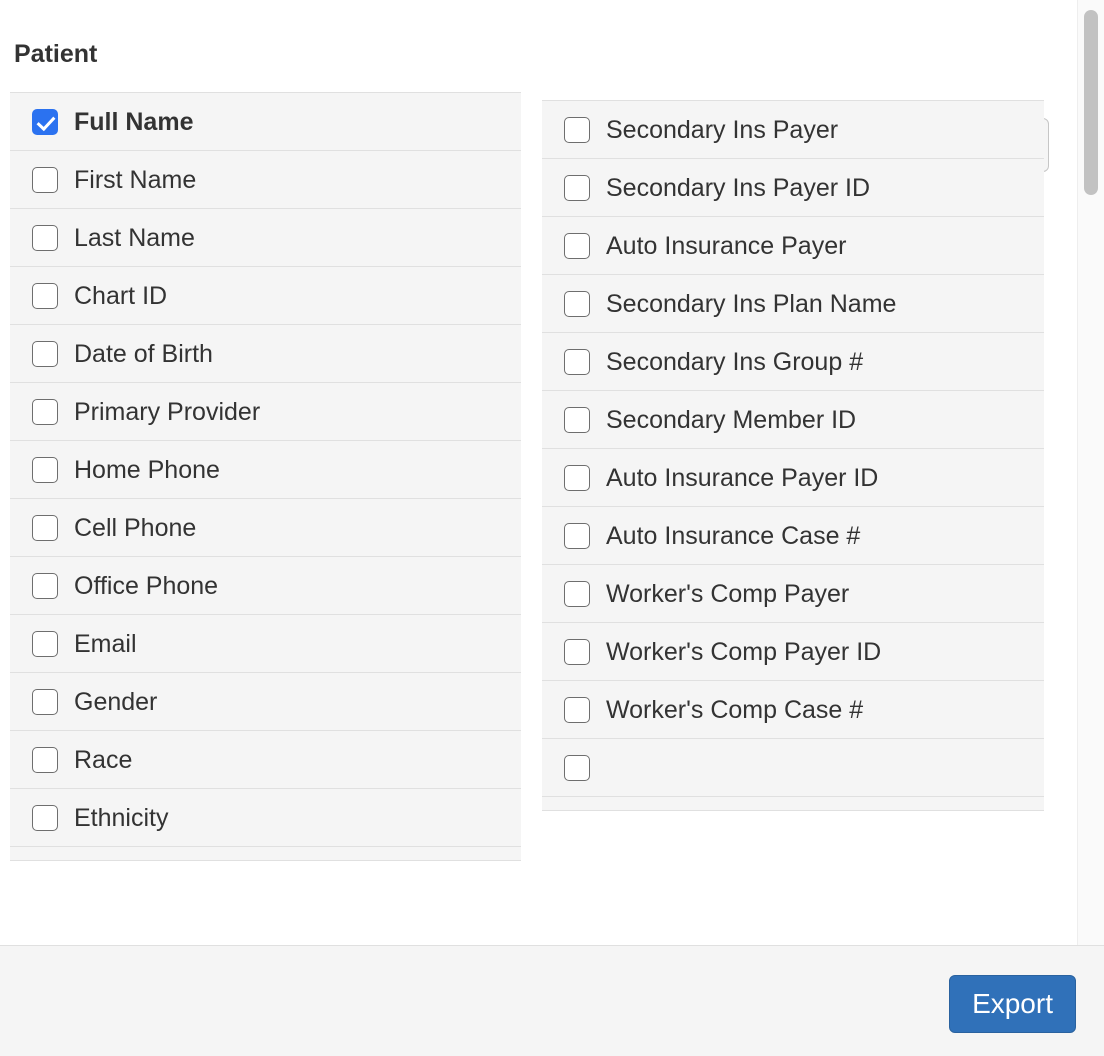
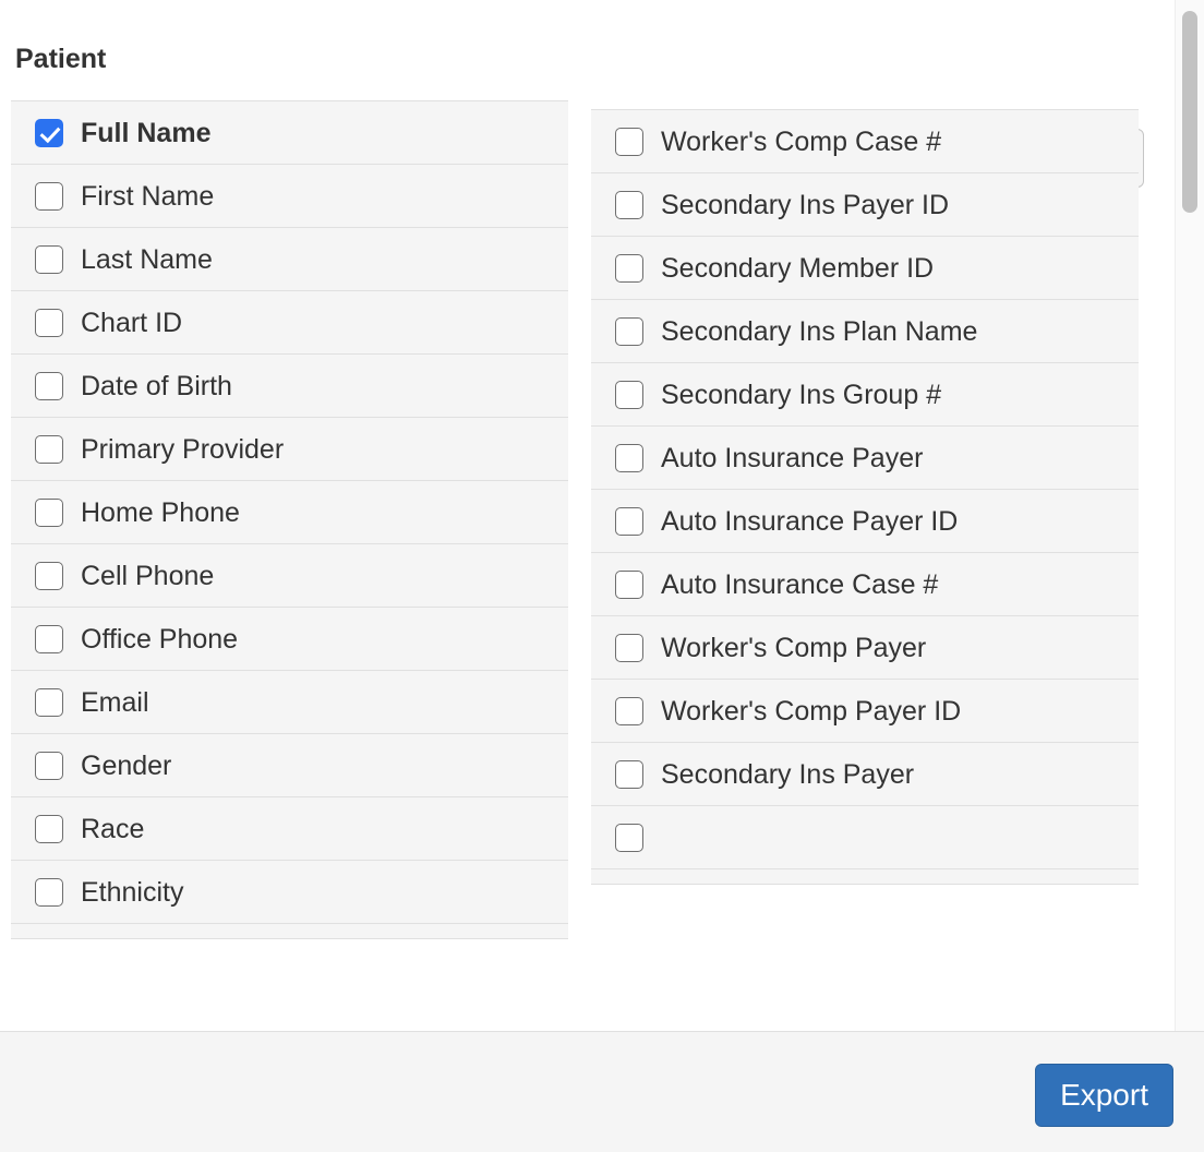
  Patient
  Full Name
  First Name
  Last Name
  Chart ID
  Date of Birth
  Primary Provider
  Home Phone
  Cell Phone
  Office Phone
  Email
  Gender
  Race
  Ethnicity
- Secondary Ins Payer
+ Worker's Comp Case #
  Secondary Ins Payer ID
- Auto Insurance Payer
+ Secondary Member ID
  Secondary Ins Plan Name
  Secondary Ins Group #
- Secondary Member ID
+ Auto Insurance Payer
  Auto Insurance Payer ID
  Auto Insurance Case #
  Worker's Comp Payer
  Worker's Comp Payer ID
- Worker's Comp Case #
+ Secondary Ins Payer
  Export
